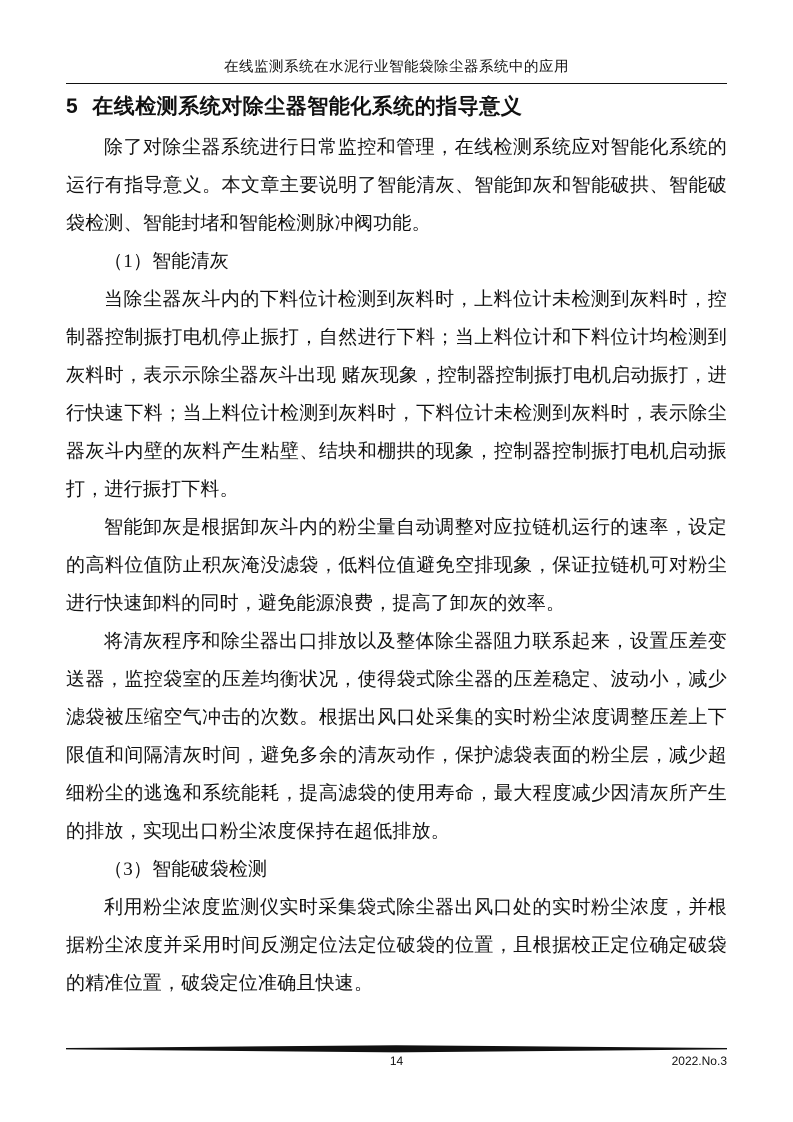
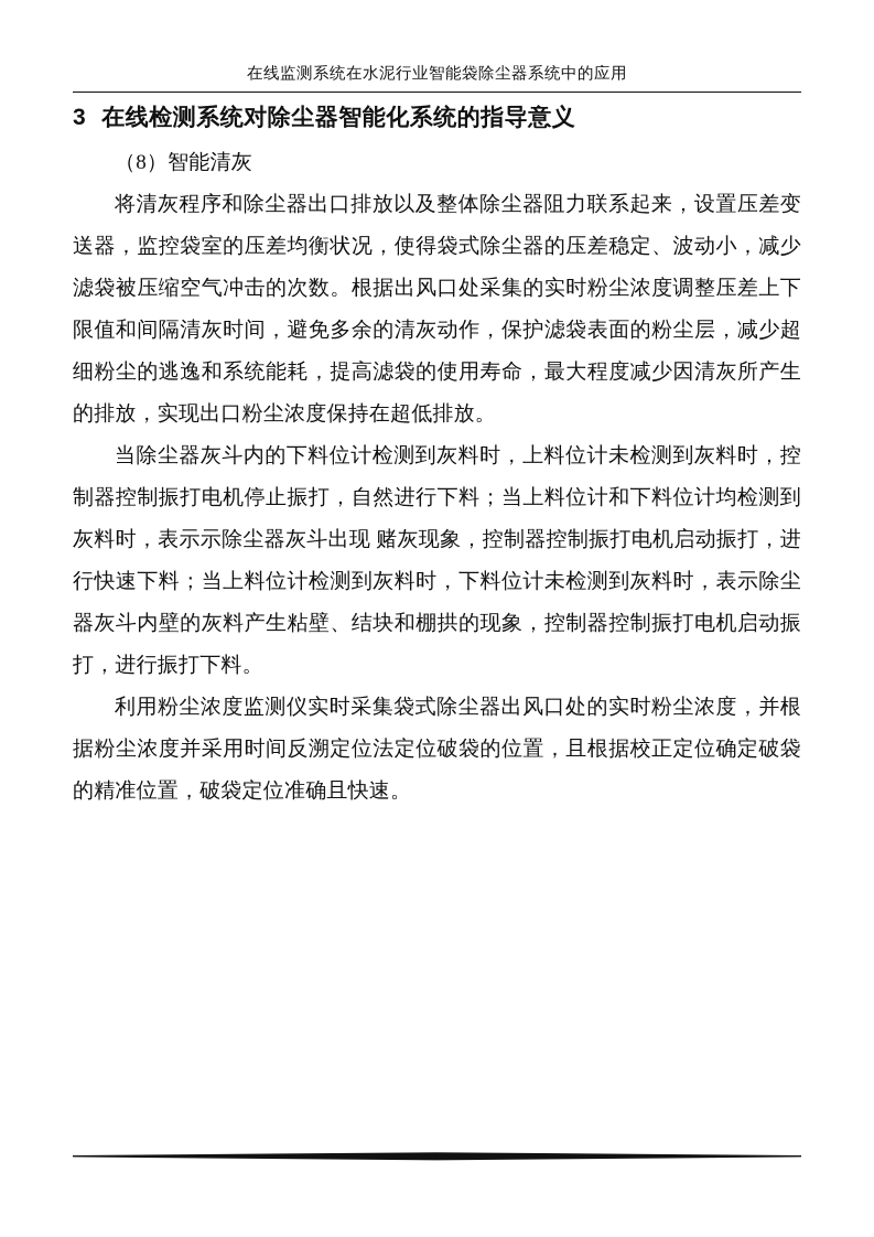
  在线监测系统在水泥行业智能袋除尘器系统中的应用
- 5 在线检测系统对除尘器智能化系统的指导意义
+ 3 在线检测系统对除尘器智能化系统的指导意义
- 除了对除尘器系统进行日常监控和管理，在线检测系统应对智能化系统的运行有指导意义。本文章主要说明了智能清灰、智能卸灰和智能破拱、智能破袋检测、智能封堵和智能检测脉冲阀功能。
- （1）智能清灰
+ （8）智能清灰
- 当除尘器灰斗内的下料位计检测到灰料时，上料位计未检测到灰料时，控制器控制振打电机停止振打，自然进行下料；当上料位计和下料位计均检测到灰料时，表示示除尘器灰斗出现 赌灰现象，控制器控制振打电机启动振打，进行快速下料；当上料位计检测到灰料时，下料位计未检测到灰料时，表示除尘器灰斗内壁的灰料产生粘壁、结块和棚拱的现象，控制器控制振打电机启动振打，进行振打下料。
+ 将清灰程序和除尘器出口排放以及整体除尘器阻力联系起来，设置压差变送器，监控袋室的压差均衡状况，使得袋式除尘器的压差稳定、波动小，减少滤袋被压缩空气冲击的次数。根据出风口处采集的实时粉尘浓度调整压差上下限值和间隔清灰时间，避免多余的清灰动作，保护滤袋表面的粉尘层，减少超细粉尘的逃逸和系统能耗，提高滤袋的使用寿命，最大程度减少因清灰所产生的排放，实现出口粉尘浓度保持在超低排放。
- 智能卸灰是根据卸灰斗内的粉尘量自动调整对应拉链机运行的速率，设定的高料位值防止积灰淹没滤袋，低料位值避免空排现象，保证拉链机可对粉尘进行快速卸料的同时，避免能源浪费，提高了卸灰的效率。
- 将清灰程序和除尘器出口排放以及整体除尘器阻力联系起来，设置压差变送器，监控袋室的压差均衡状况，使得袋式除尘器的压差稳定、波动小，减少滤袋被压缩空气冲击的次数。根据出风口处采集的实时粉尘浓度调整压差上下限值和间隔清灰时间，避免多余的清灰动作，保护滤袋表面的粉尘层，减少超细粉尘的逃逸和系统能耗，提高滤袋的使用寿命，最大程度减少因清灰所产生的排放，实现出口粉尘浓度保持在超低排放。
+ 当除尘器灰斗内的下料位计检测到灰料时，上料位计未检测到灰料时，控制器控制振打电机停止振打，自然进行下料；当上料位计和下料位计均检测到灰料时，表示示除尘器灰斗出现 赌灰现象，控制器控制振打电机启动振打，进行快速下料；当上料位计检测到灰料时，下料位计未检测到灰料时，表示除尘器灰斗内壁的灰料产生粘壁、结块和棚拱的现象，控制器控制振打电机启动振打，进行振打下料。
- （3）智能破袋检测
  利用粉尘浓度监测仪实时采集袋式除尘器出风口处的实时粉尘浓度，并根据粉尘浓度并采用时间反溯定位法定位破袋的位置，且根据校正定位确定破袋的精准位置，破袋定位准确且快速。
- 14
- 2022.No.3
